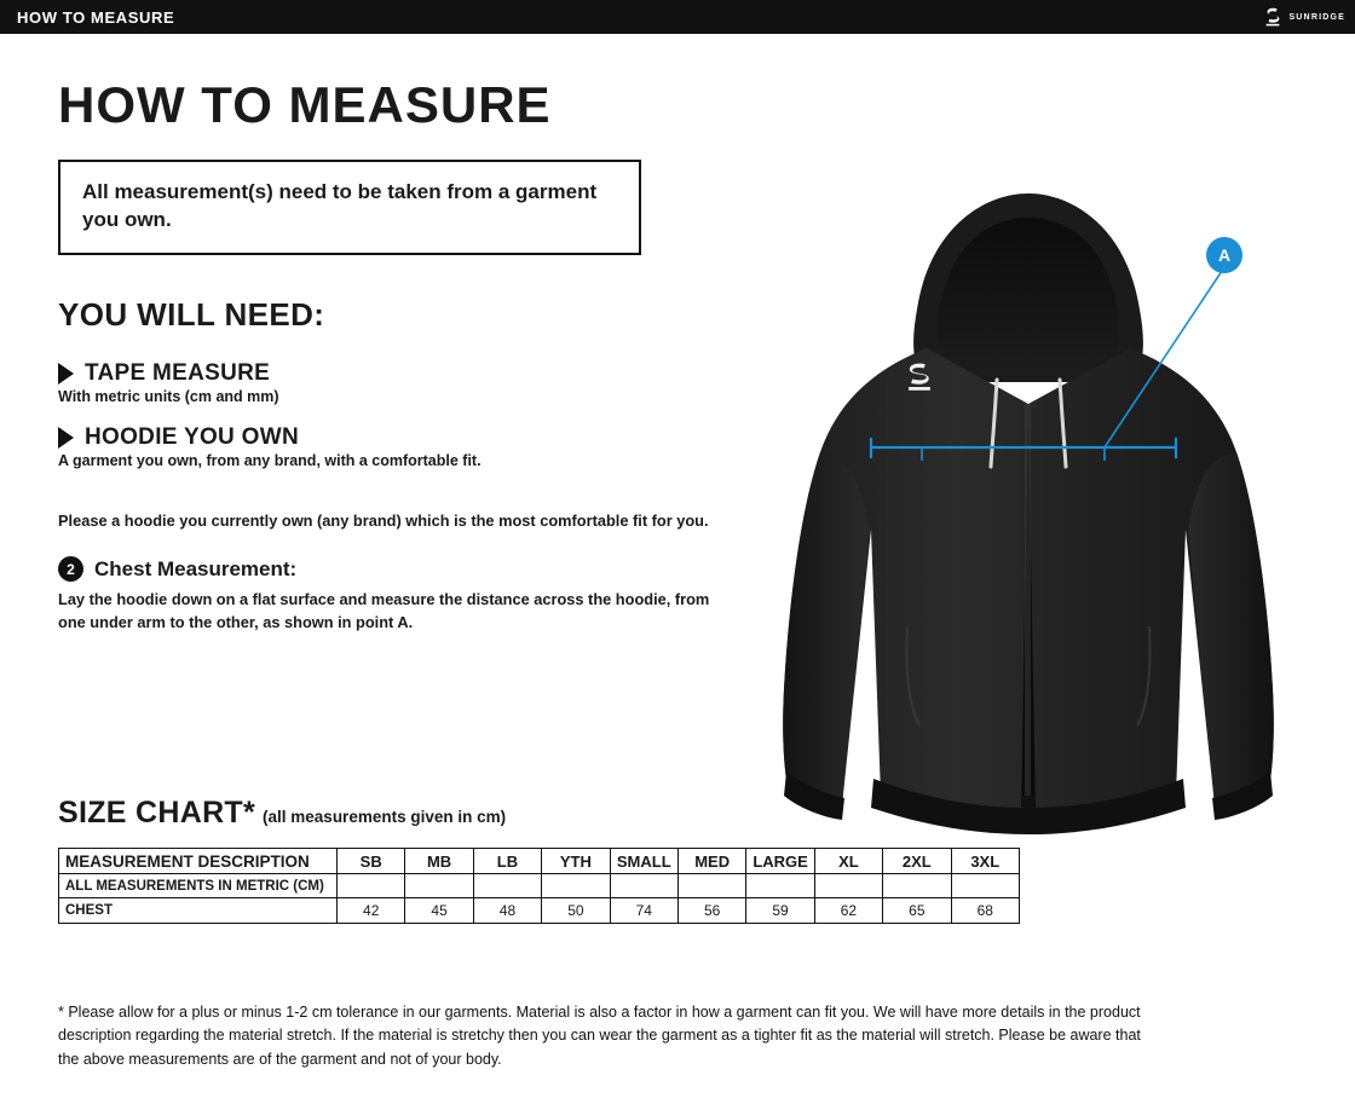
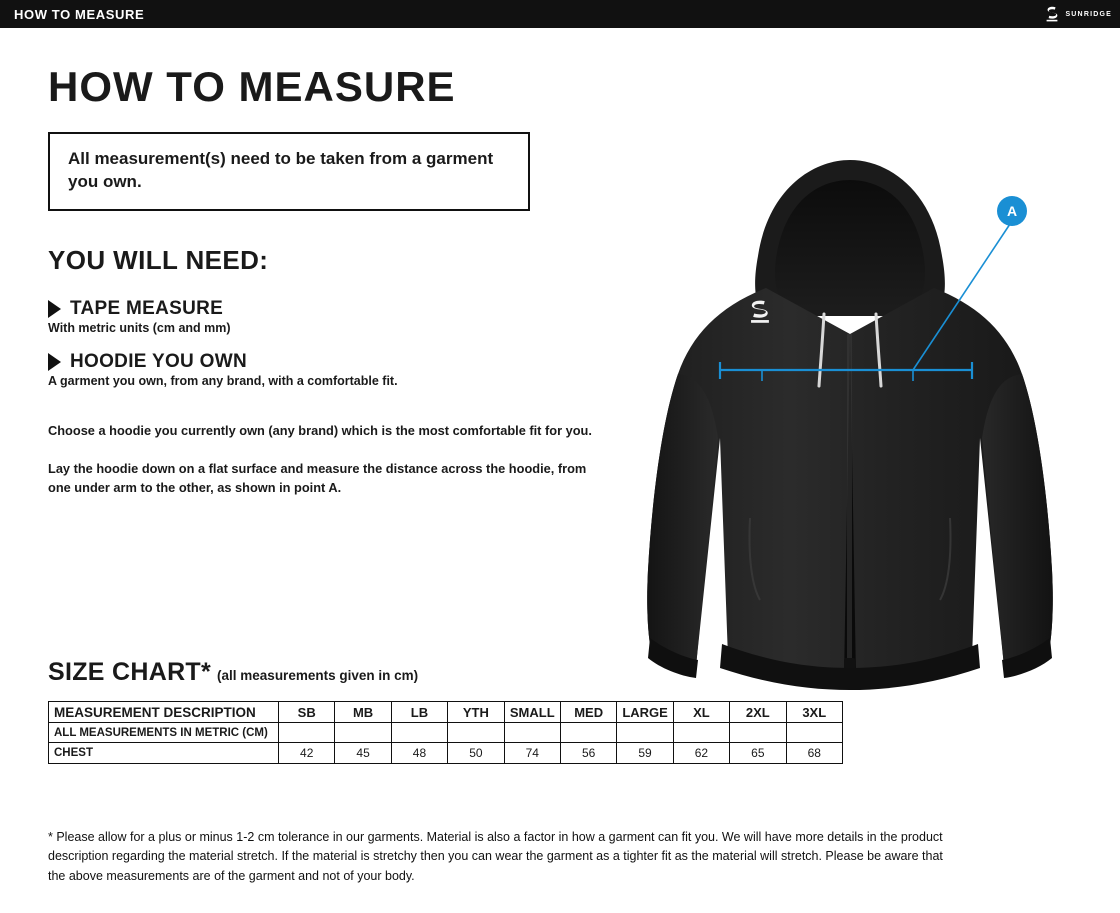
  HOW TO MEASURE
  HOW TO MEASURE
  All measurement(s) need to be taken from a garment you own.
  YOU WILL NEED:
  TAPE MEASURE
  With metric units (cm and mm)
  HOODIE YOU OWN
  A garment you own, from any brand, with a comfortable fit.
- Please a hoodie you currently own (any brand) which is the most comfortable fit for you.
+ Choose a hoodie you currently own (any brand) which is the most comfortable fit for you.
- 2
- Chest Measurement:
  Lay the hoodie down on a flat surface and measure the distance across the hoodie, from one under arm to the other, as shown in point A.
  A
  SIZE CHART*
  (all measurements given in cm)
  MEASUREMENT DESCRIPTION	SB	MB	LB	YTH	SMALL	MED	LARGE	XL	2XL	3XL
  ALL MEASUREMENTS IN METRIC (CM)
  CHEST	42	45	48	50	74	56	59	62	65	68
  * Please allow for a plus or minus 1-2 cm tolerance in our garments. Material is also a factor in how a garment can fit you. We will have more details in the product description regarding the material stretch. If the material is stretchy then you can wear the garment as a tighter fit as the material will stretch. Please be aware that the above measurements are of the garment and not of your body.
